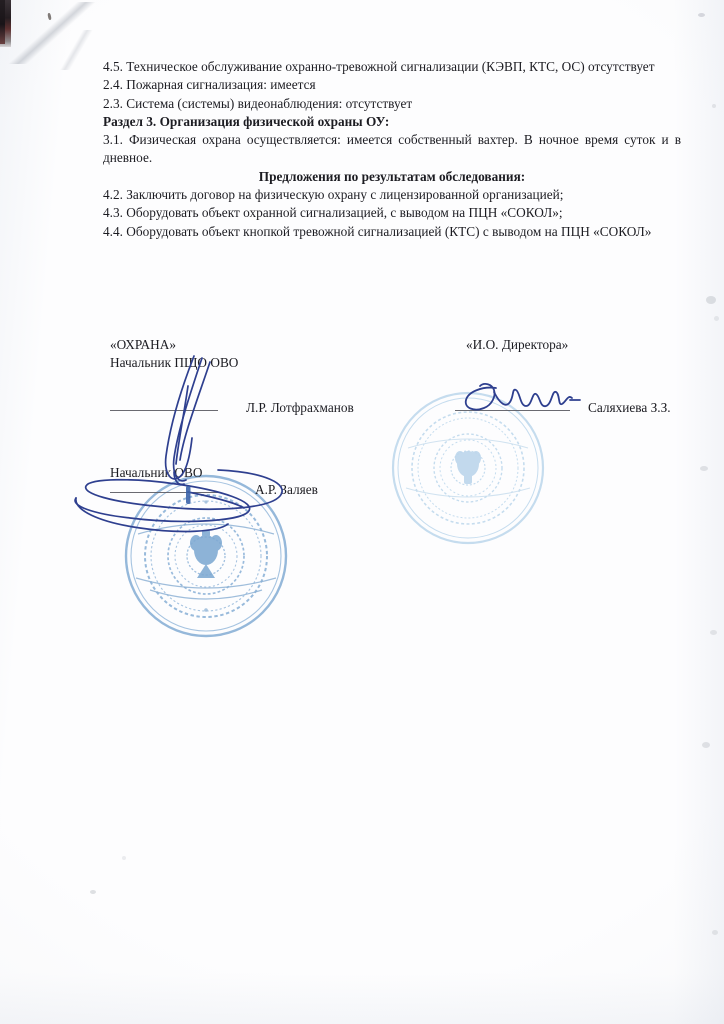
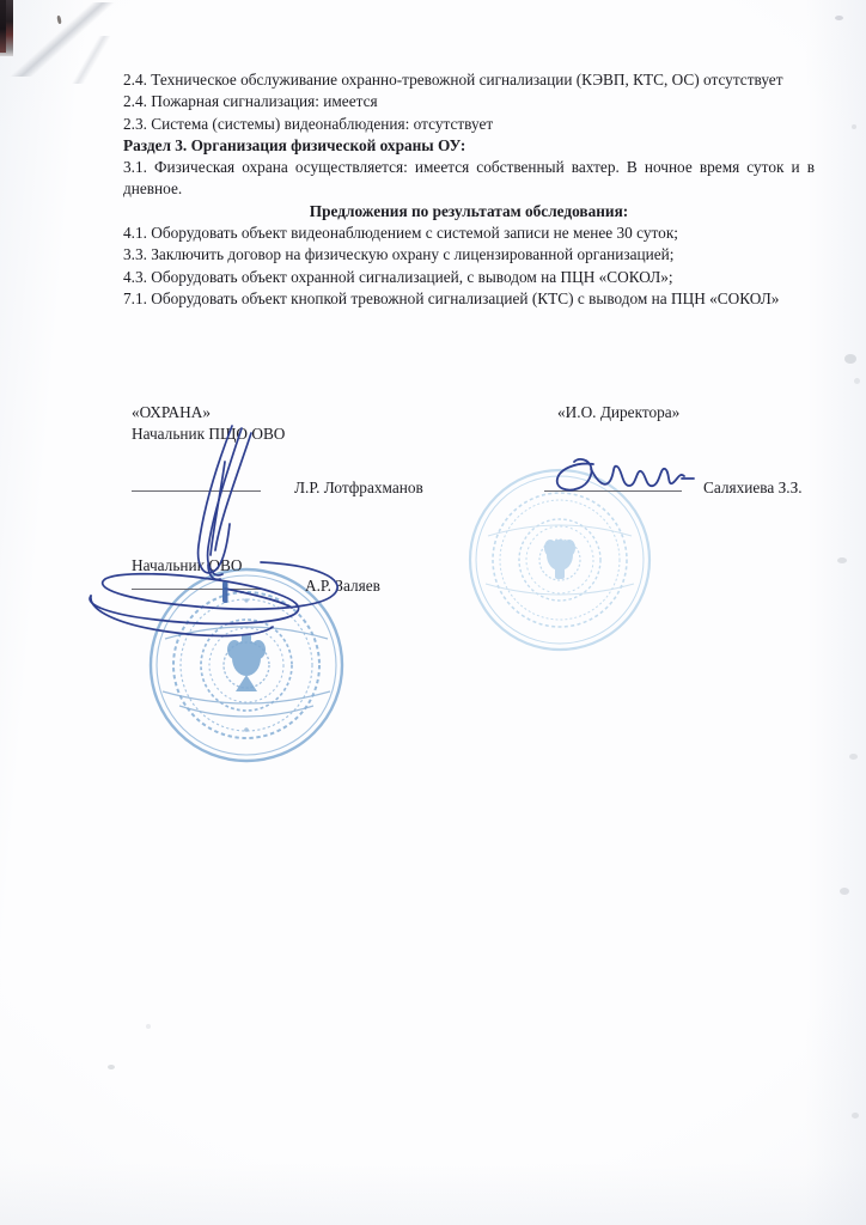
- 4.5. Техническое обслуживание охранно-тревожной сигнализации (КЭВП, КТС, ОС) отсутствует
+ 2.4. Техническое обслуживание охранно-тревожной сигнализации (КЭВП, КТС, ОС) отсутствует
  2.4. Пожарная сигнализация: имеется
  2.3. Система (системы) видеонаблюдения: отсутствует
  Раздел 3. Организация физической охраны ОУ:
  3.1. Физическая охрана осуществляется: имеется собственный вахтер. В ночное время суток и в дневное.
  Предложения по результатам обследования:
+ 4.1. Оборудовать объект видеонаблюдением с системой записи не менее 30 суток;
- 4.2. Заключить договор на физическую охрану с лицензированной организацией;
+ 3.3. Заключить договор на физическую охрану с лицензированной организацией;
  4.3. Оборудовать объект охранной сигнализацией, с выводом на ПЦН «СОКОЛ»;
- 4.4. Оборудовать объект кнопкой тревожной сигнализацией (КТС) с выводом на ПЦН «СОКОЛ»
+ 7.1. Оборудовать объект кнопкой тревожной сигнализацией (КТС) с выводом на ПЦН «СОКОЛ»
  «ОХРАНА»
  Начальник ПО ОВО
  «И.О. Директора»
  Л.Р. Лотфрахманов
  Саляхиева З.З.
  Начальни ОВО
  А.Р. Заляев
